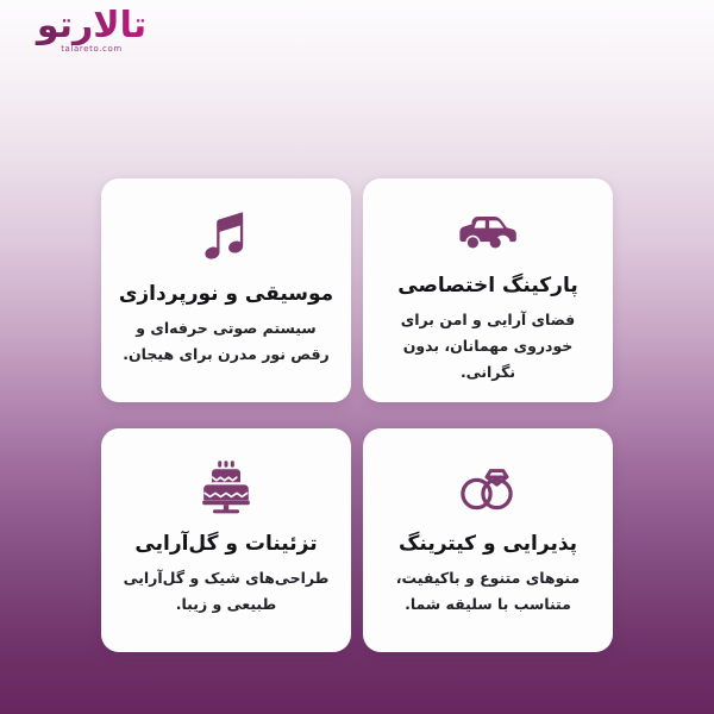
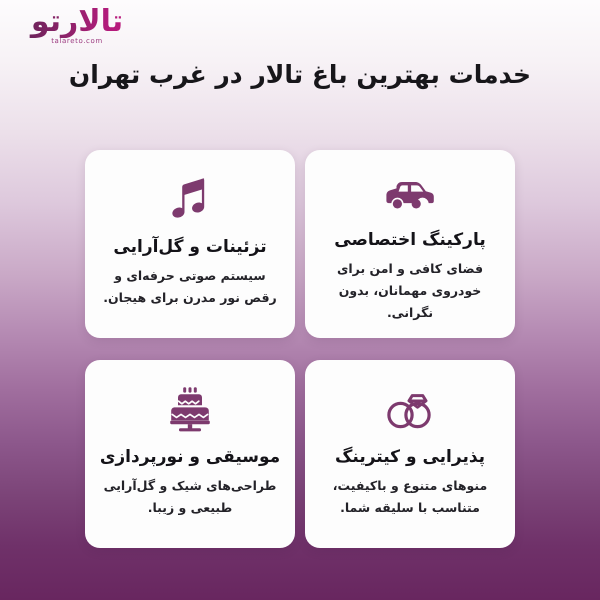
  تالارتو
  talareto.com
+ خدمات بهترین باغ تالار در غرب تهران
  پارکینگ اختصاصی
- فضای آرایی و امن برای خودروی مهمانان، بدون نگرانی.
+ فضای کافی و امن برای خودروی مهمانان، بدون نگرانی.
- موسیقی و نورپردازی
+ تزئینات و گل‌آرایی
  سیستم صوتی حرفه‌ای و رقص نور مدرن برای هیجان.
  پذیرایی و کیترینگ
  منوهای متنوع و باکیفیت، متناسب با سلیقه شما.
- تزئینات و گل‌آرایی
+ موسیقی و نورپردازی
  طراحی‌های شیک و گل‌آرایی طبیعی و زیبا.
